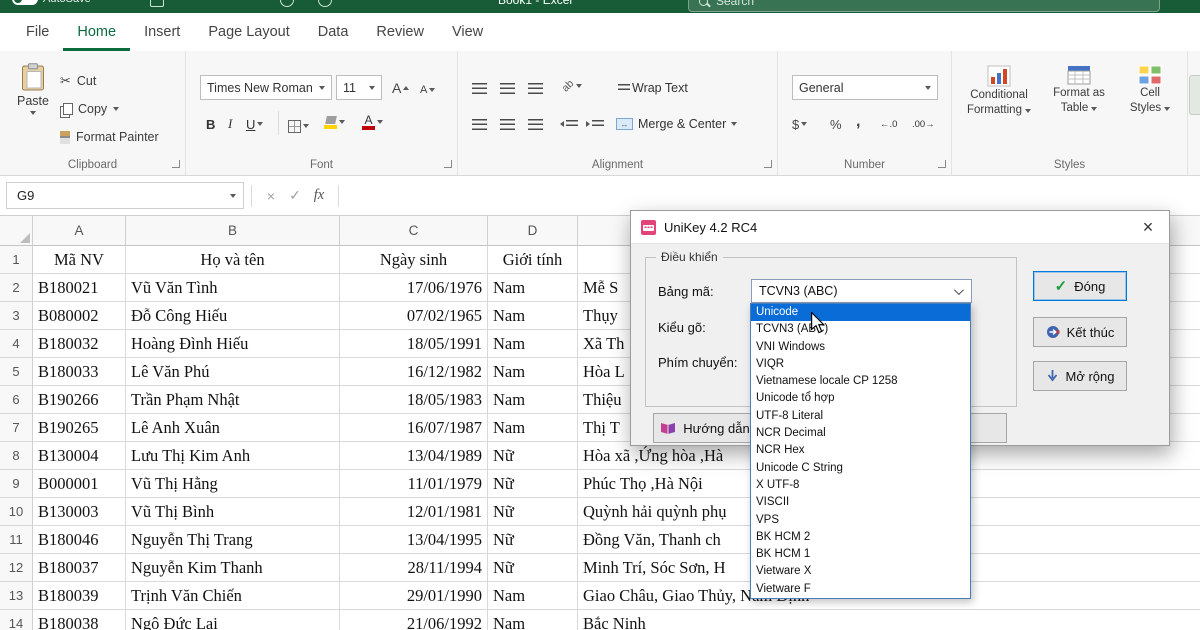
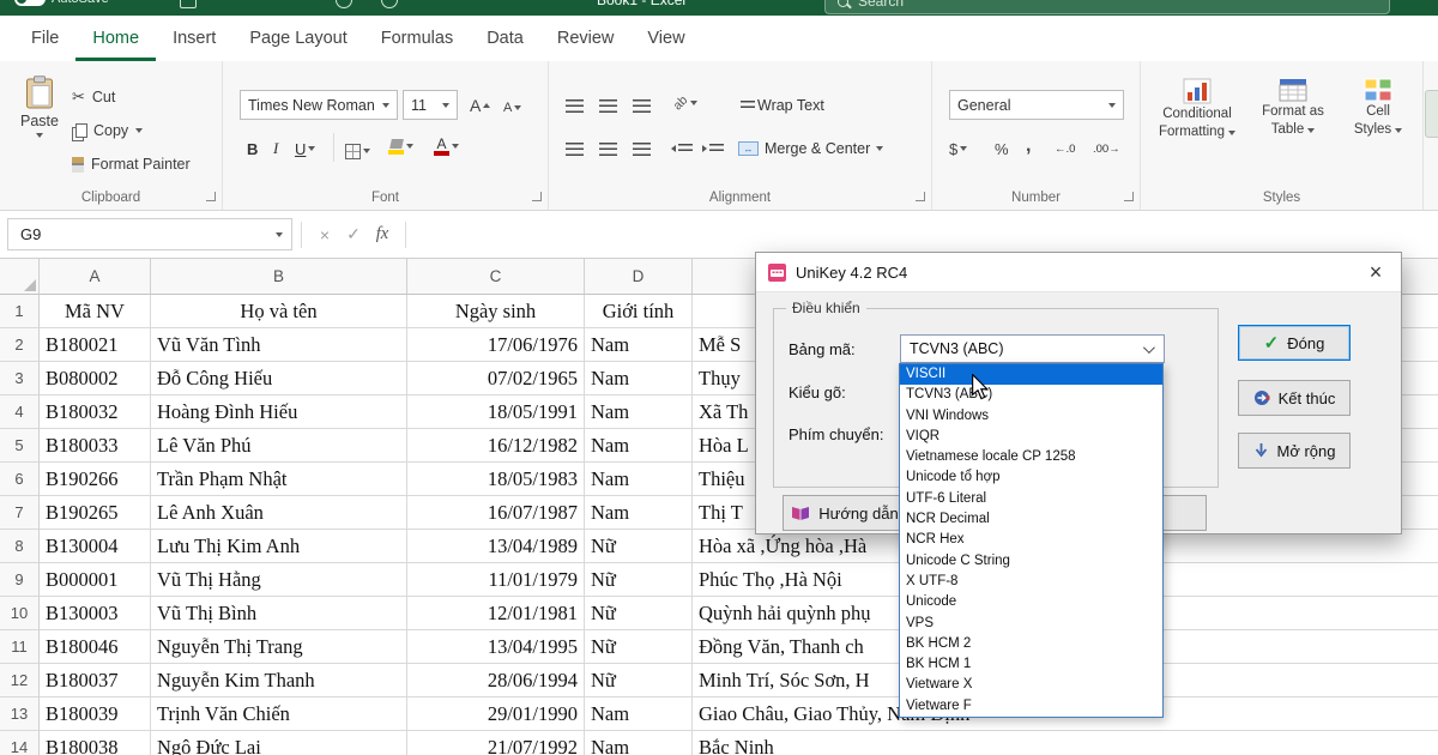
  Book1 - Excel
  Search
  File
  Home
  Insert
  Page Layout
+ Formulas
  Data
  Review
  View
  Paste
  ✂
  Cut
  Copy
  Format Painter
  Clipboard
  Times New Roman
  11
  A
  A
  B
  I
  U
  A
  Font
  Wrap Text
  ↔
  Merge & Center
  Alignment
  General
  $
  %
  ,
  ←.0
  .00→
  Number
  Conditional
  Formatting
  Format as
  Table
  Cell
  Styles
  Styles
  G9
  ×
  ✓
  fx
  A
  B
  C
  D
  1
  Mã NV
  Họ và tên
  Ngày sinh
  Giới tính
  2
  B180021
  Vũ Văn Tình
  17/06/1976
  Nam
  Mễ S
  3
  B080002
  Đỗ Công Hiếu
  07/02/1965
  Nam
  Thụy
  4
  B180032
  Hoàng Đình Hiếu
  18/05/1991
  Nam
  Xã Th
  5
  B180033
  Lê Văn Phú
  16/12/1982
  Nam
  Hòa L
  6
  B190266
  Trần Phạm Nhật
  18/05/1983
  Nam
  Thiệu
  7
  B190265
  Lê Anh Xuân
  16/07/1987
  Nam
  Thị T
  8
  B130004
  Lưu Thị Kim Anh
  13/04/1989
  Nữ
  Hòa xã ,Ứng hòa ,Hà
  9
  B000001
  Vũ Thị Hằng
  11/01/1979
  Nữ
  Phúc Thọ ,Hà Nội
  10
  B130003
  Vũ Thị Bình
  12/01/1981
  Nữ
  Quỳnh hải quỳnh phụ
  11
  B180046
  Nguyễn Thị Trang
  13/04/1995
  Nữ
  Đồng Văn, Thanh ch
  12
  B180037
  Nguyễn Kim Thanh
- 28/11/1994
+ 28/06/1994
  Nữ
  Minh Trí, Sóc Sơn, H
  13
  B180039
  Trịnh Văn Chiến
  29/01/1990
  Nam
  Giao Châu, Giao Thủy, N
  14
  B180038
  Ngô Đức Lai
- 21/06/1992
+ 21/07/1992
  Nam
  Bắc Ninh
  UniKey 4.2 RC4
  ×
  Điều khiển
  Bảng mã:
  Kiểu gõ:
  Phím chuyển:
  TCVN3 (ABC)
  ✓
  Đóng
  Kết thúc
  Mở rộng
  Hướng dẫn
- Unicode
+ VISCII
  TCVN3 (A)
  VNI Windows
  VIQR
  Vietnamese locale CP 1258
  Unicode tổ hợp
- UTF-8 Literal
+ UTF-6 Literal
  NCR Decimal
  NCR Hex
  Unicode C String
  X UTF-8
- VISCII
+ Unicode
  VPS
  BK HCM 2
  BK HCM 1
  Vietware X
  Vietware F
